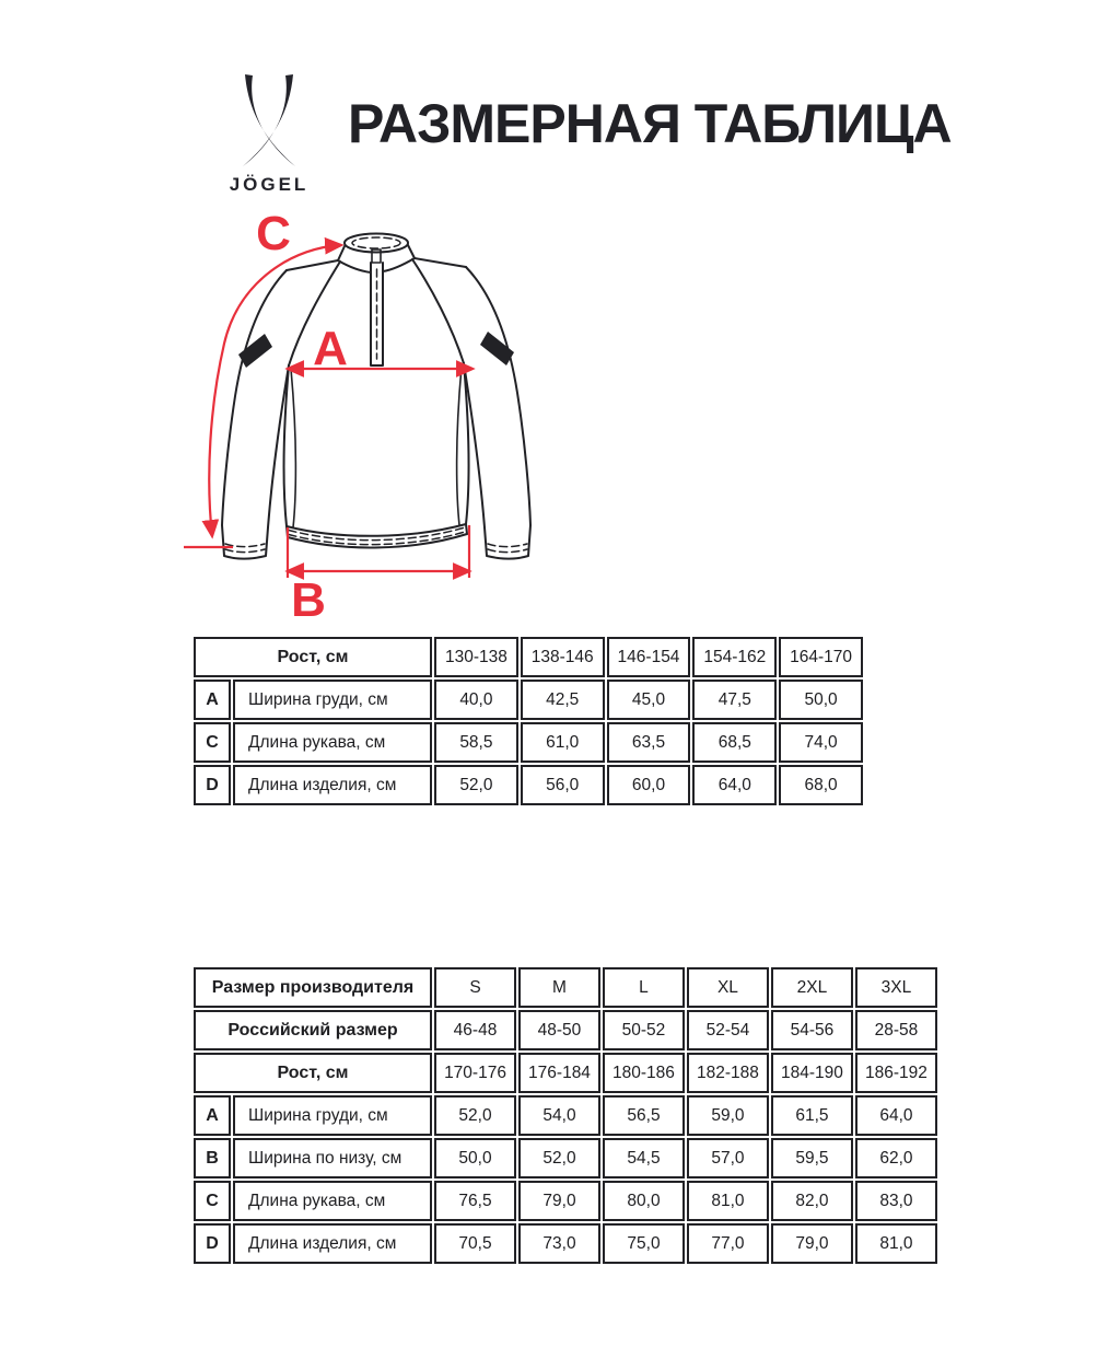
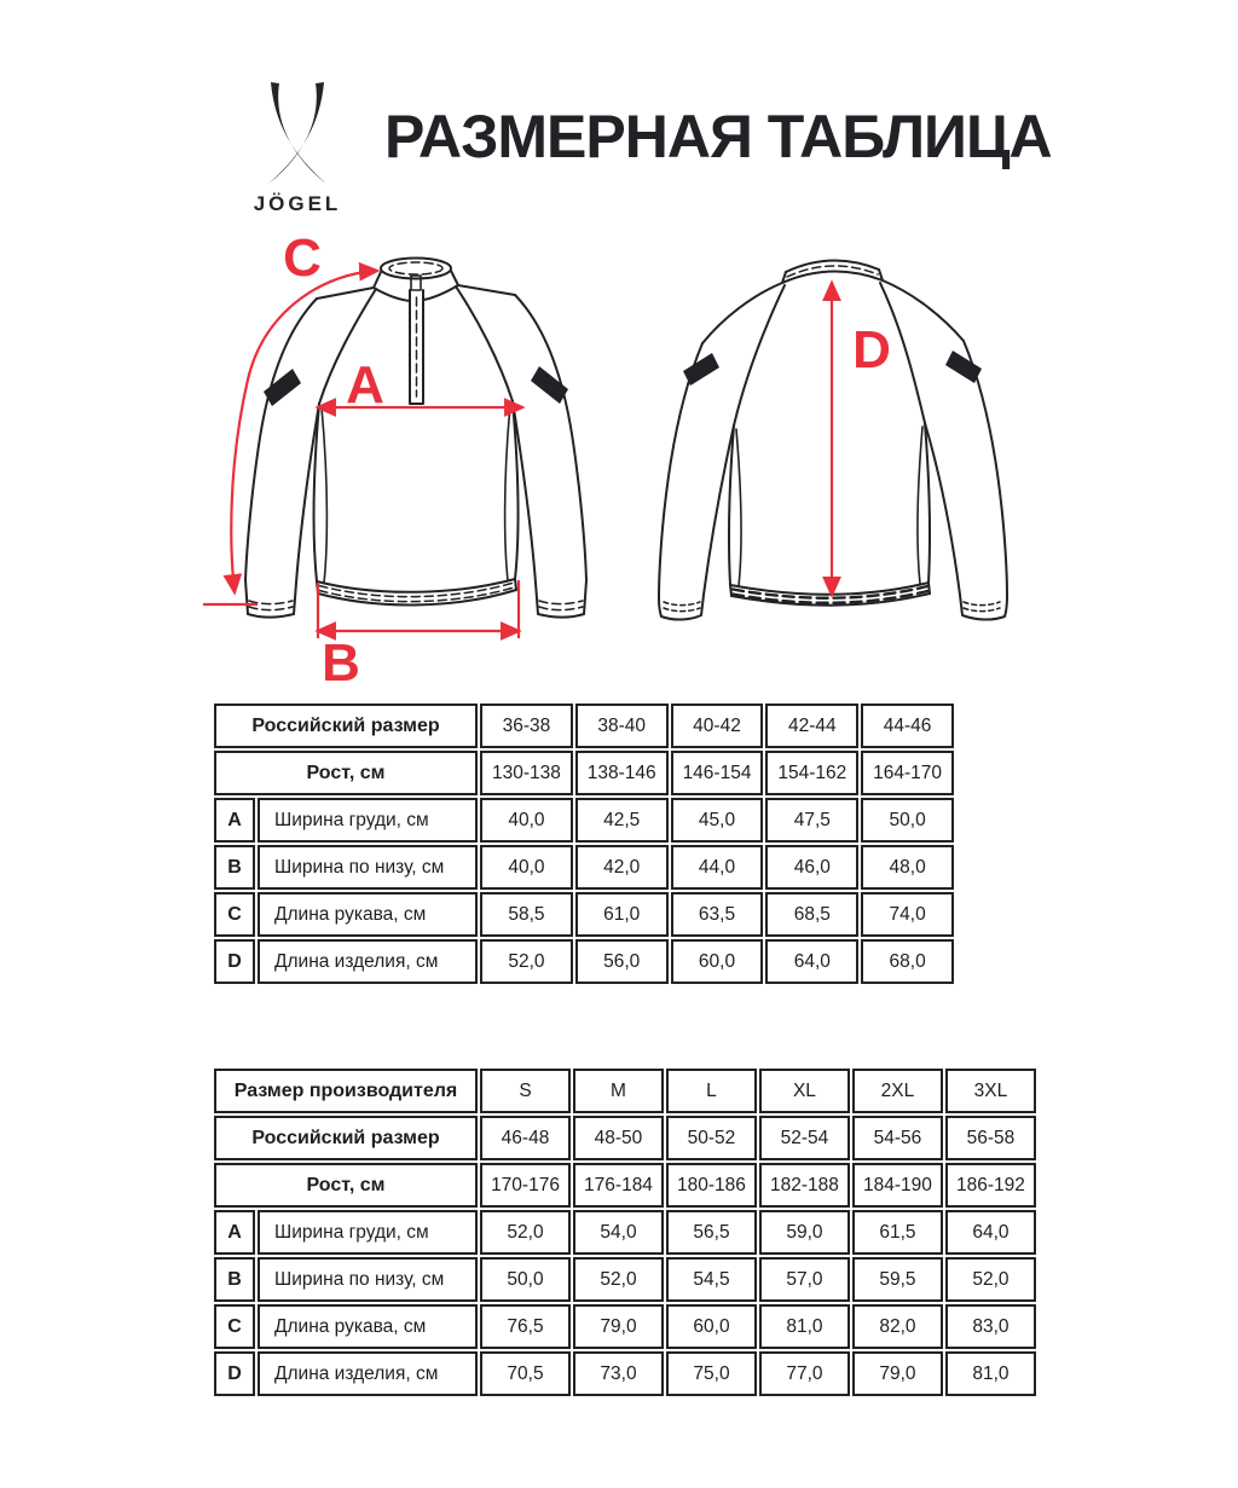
  JÖGEL
  РАЗМЕРНАЯ ТАБЛИЦА
  A
  B
  C
+ D
+ Российский размер	36-38	38-40	40-42	42-44	44-46
  Рост, см	130-138	138-146	146-154	154-162	164-170
  A	Ширина груди, см	40,0	42,5	45,0	47,5	50,0
+ B	Ширина по низу, см	40,0	42,0	44,0	46,0	48,0
  C	Длина рукава, см	58,5	61,0	63,5	68,5	74,0
  D	Длина изделия, см	52,0	56,0	60,0	64,0	68,0
  Размер производителя	S	M	L	XL	2XL	3XL
- Российский размер	46-48	48-50	50-52	52-54	54-56	28-58
+ Российский размер	46-48	48-50	50-52	52-54	54-56	56-58
  Рост, см	170-176	176-184	180-186	182-188	184-190	186-192
  A	Ширина груди, см	52,0	54,0	56,5	59,0	61,5	64,0
- B	Ширина по низу, см	50,0	52,0	54,5	57,0	59,5	62,0
+ B	Ширина по низу, см	50,0	52,0	54,5	57,0	59,5	52,0
- C	Длина рукава, см	76,5	79,0	80,0	81,0	82,0	83,0
+ C	Длина рукава, см	76,5	79,0	60,0	81,0	82,0	83,0
  D	Длина изделия, см	70,5	73,0	75,0	77,0	79,0	81,0
